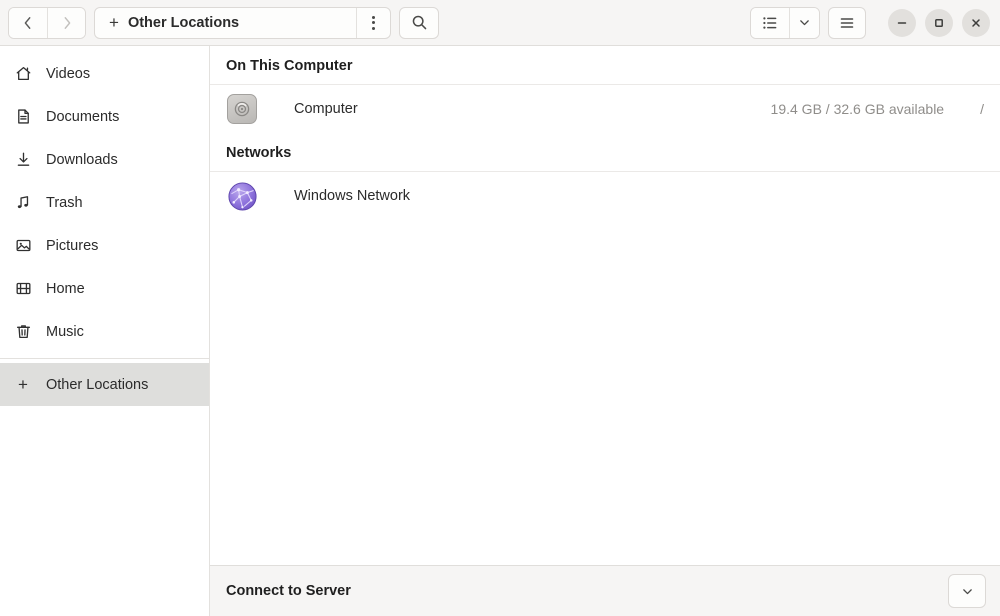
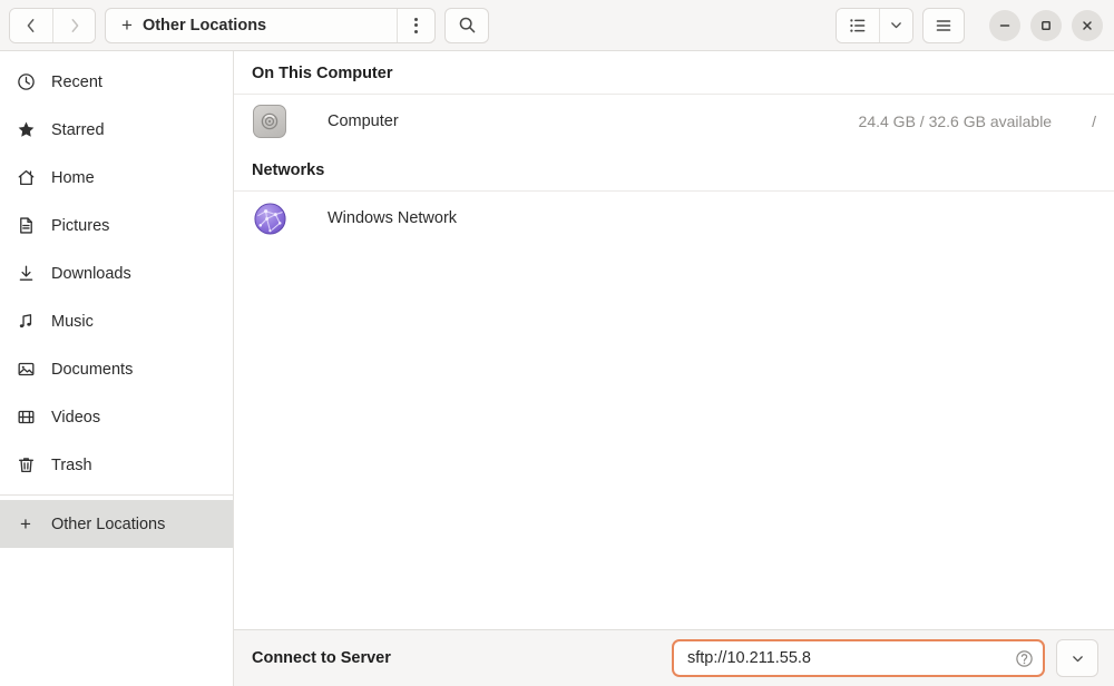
  +
  Other Locations
+ Recent
+ Starred
- Videos
+ Home
- Documents
+ Pictures
  Downloads
- Trash
+ Music
- Pictures
+ Documents
- Home
+ Videos
- Music
+ Trash
  +
  Other Locations
  On This Computer
  Computer
- 19.4 GB / 32.6 GB available
+ 24.4 GB / 32.6 GB available
  /
  Networks
  Windows Network
  Connect to Server
+ sftp://10.211.55.8
